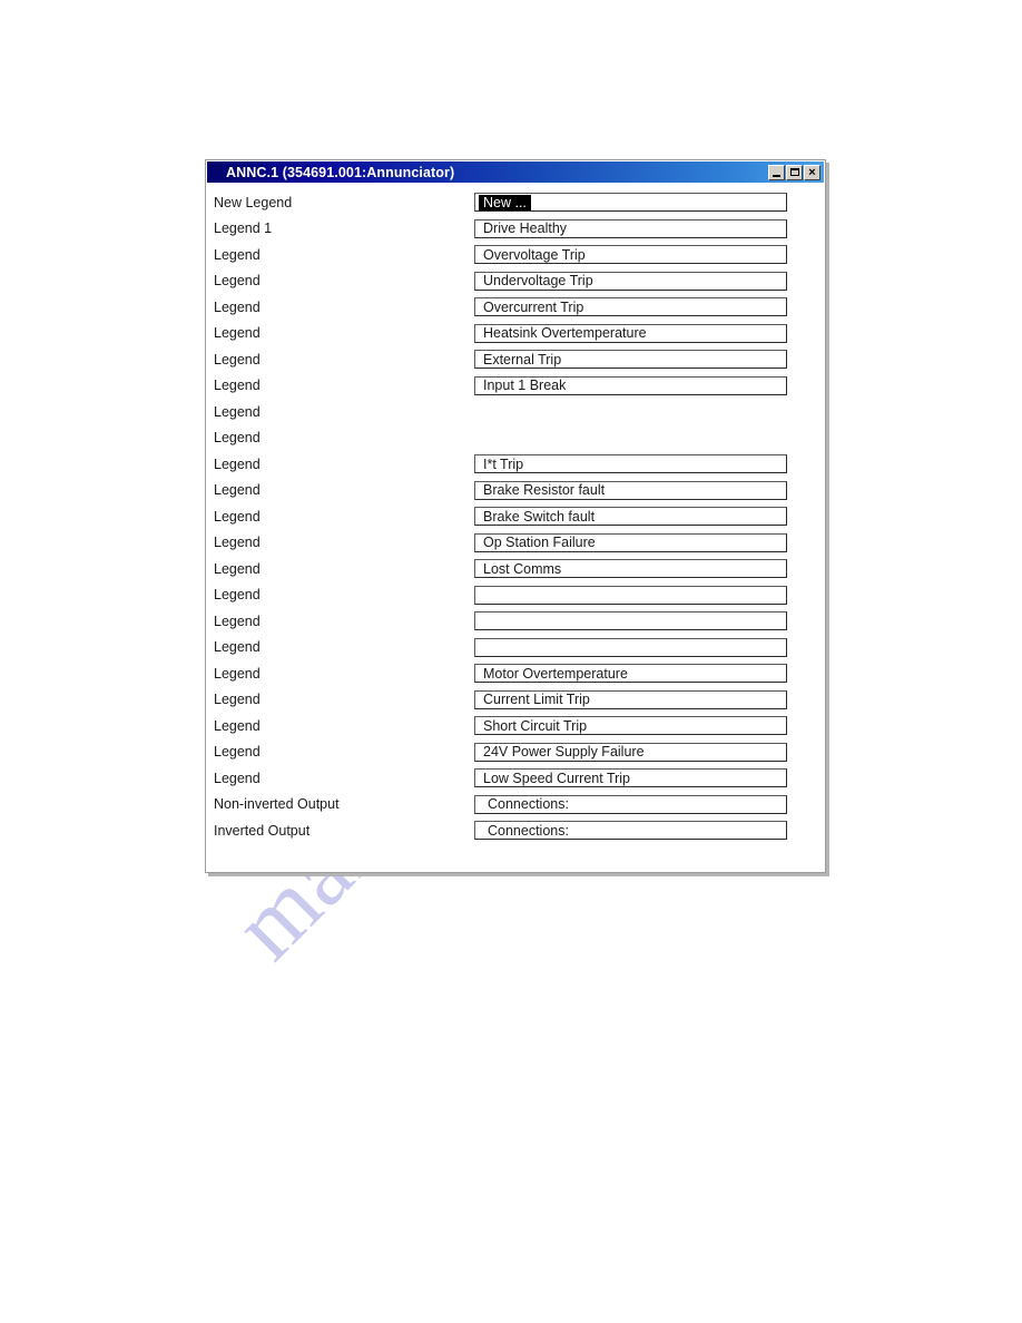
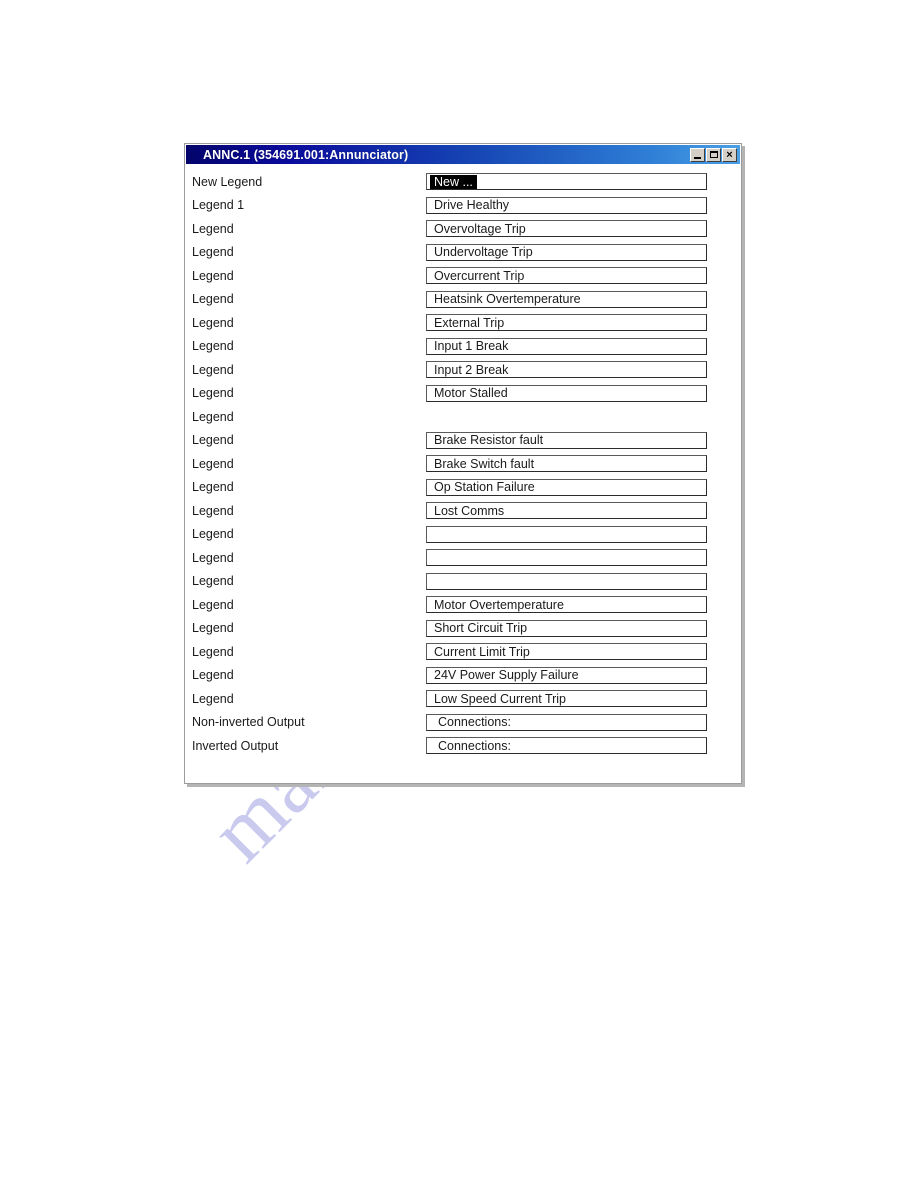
  ANNC.1 (354691.001:Annunciator)
  ×
  New Legend
  New ...
  Legend 1
  Drive Healthy
  Legend
  Overvoltage Trip
  Legend
  Undervoltage Trip
  Legend
  Overcurrent Trip
  Legend
  Heatsink Overtemperature
  Legend
  External Trip
  Legend
  Input 1 Break
  Legend
+ Input 2 Break
  Legend
+ Motor Stalled
  Legend
- I*t Trip
  Legend
  Brake Resistor fault
  Legend
  Brake Switch fault
  Legend
  Op Station Failure
  Legend
  Lost Comms
  Legend
  Legend
  Legend
  Legend
  Motor Overtemperature
  Legend
- Current Limit Trip
+ Short Circuit Trip
  Legend
- Short Circuit Trip
+ Current Limit Trip
  Legend
  24V Power Supply Failure
  Legend
  Low Speed Current Trip
  Non-inverted Output
  Connections:
  Inverted Output
  Connections:
